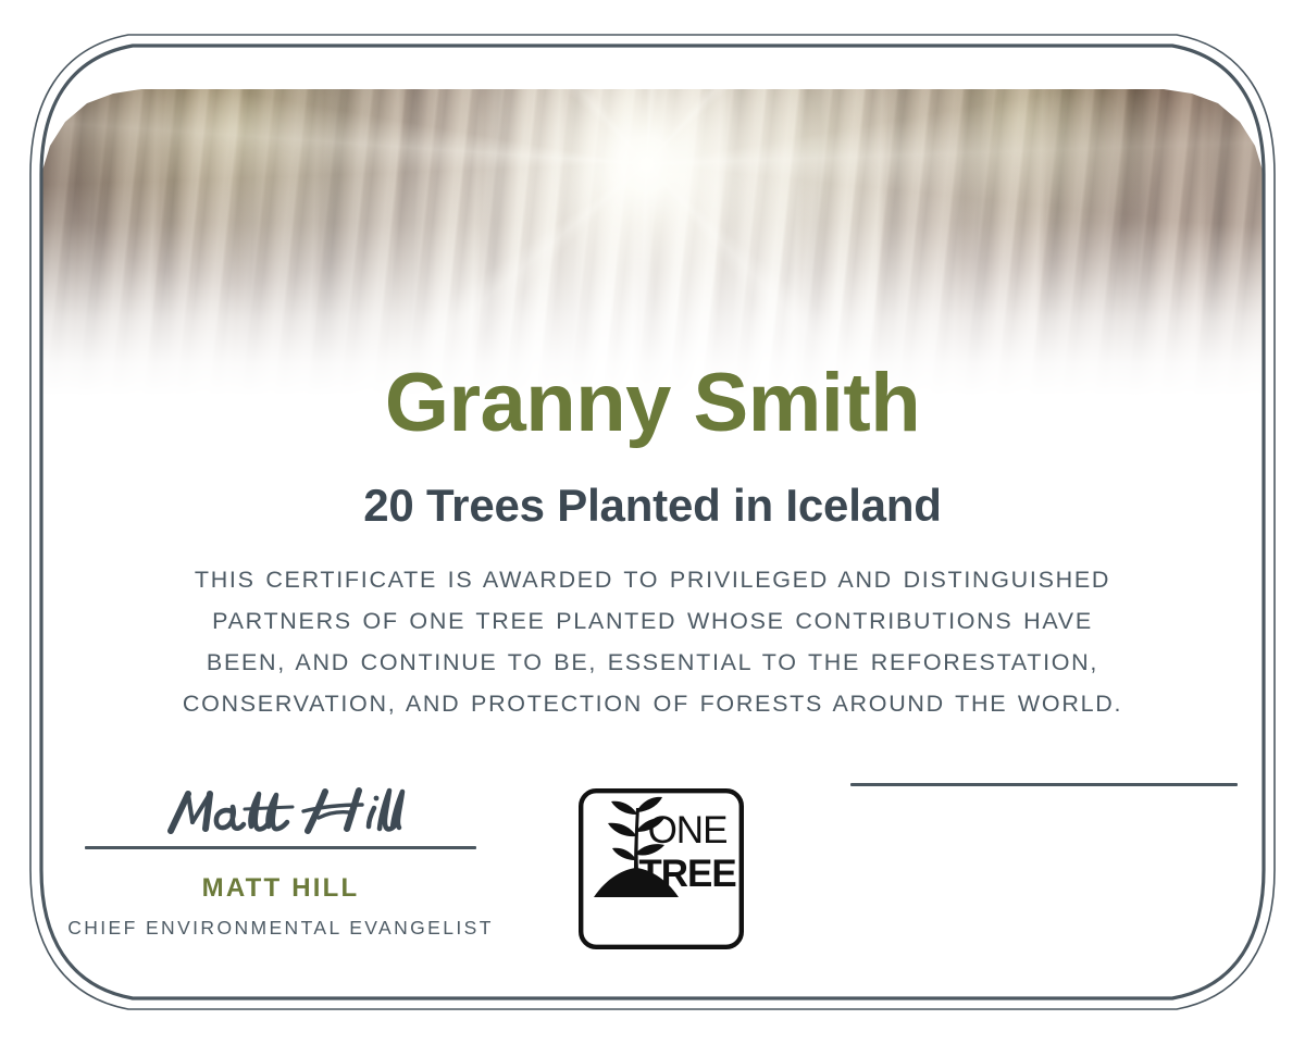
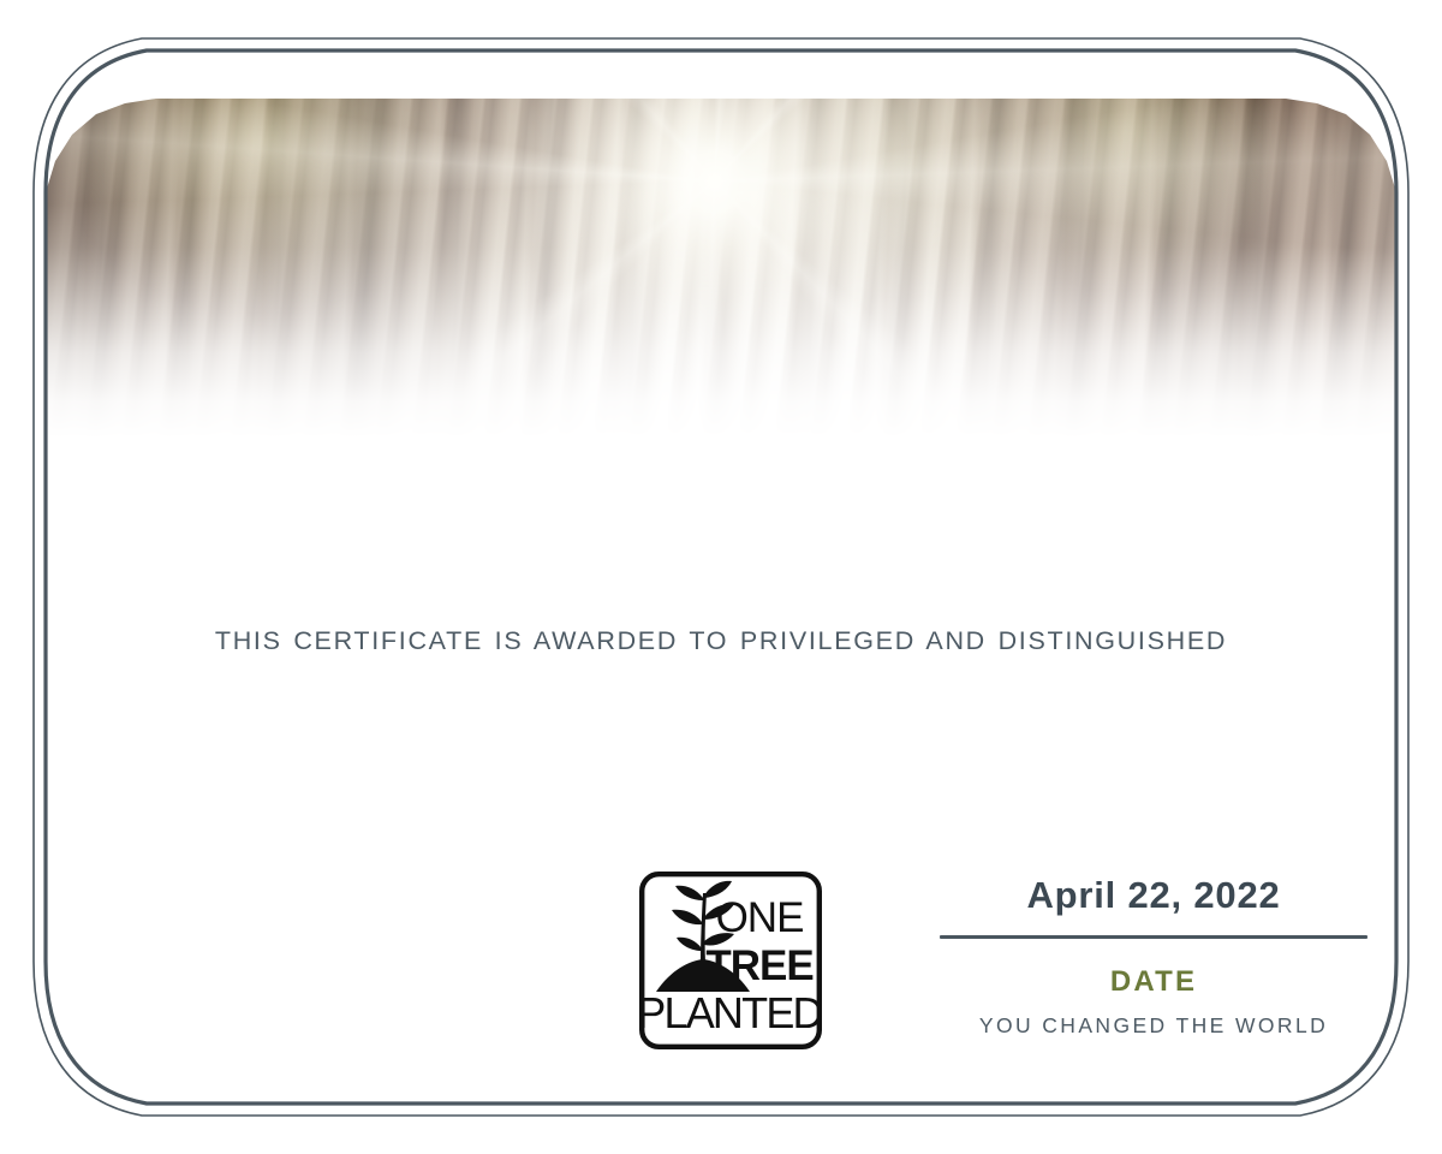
- Granny Smith
- 20 Trees Planted in Iceland
  THIS CERTIFICATE IS AWARDED TO PRIVILEGED AND DISTINGUISHED
- PARTNERS OF ONE TREE PLANTED WHOSE CONTRIBUTIONS HAVE
- BEEN, AND CONTINUE TO BE, ESSENTIAL TO THE REFORESTATION,
- CONSERVATION, AND PROTECTION OF FORESTS AROUND THE WORLD.
- MATT HILL
- CHIEF ENVIRONMENTAL EVANGELIST
  ONE
  TREE
+ PLANTED
+ April 22, 2022
+ DATE
+ YOU CHANGED THE WORLD
